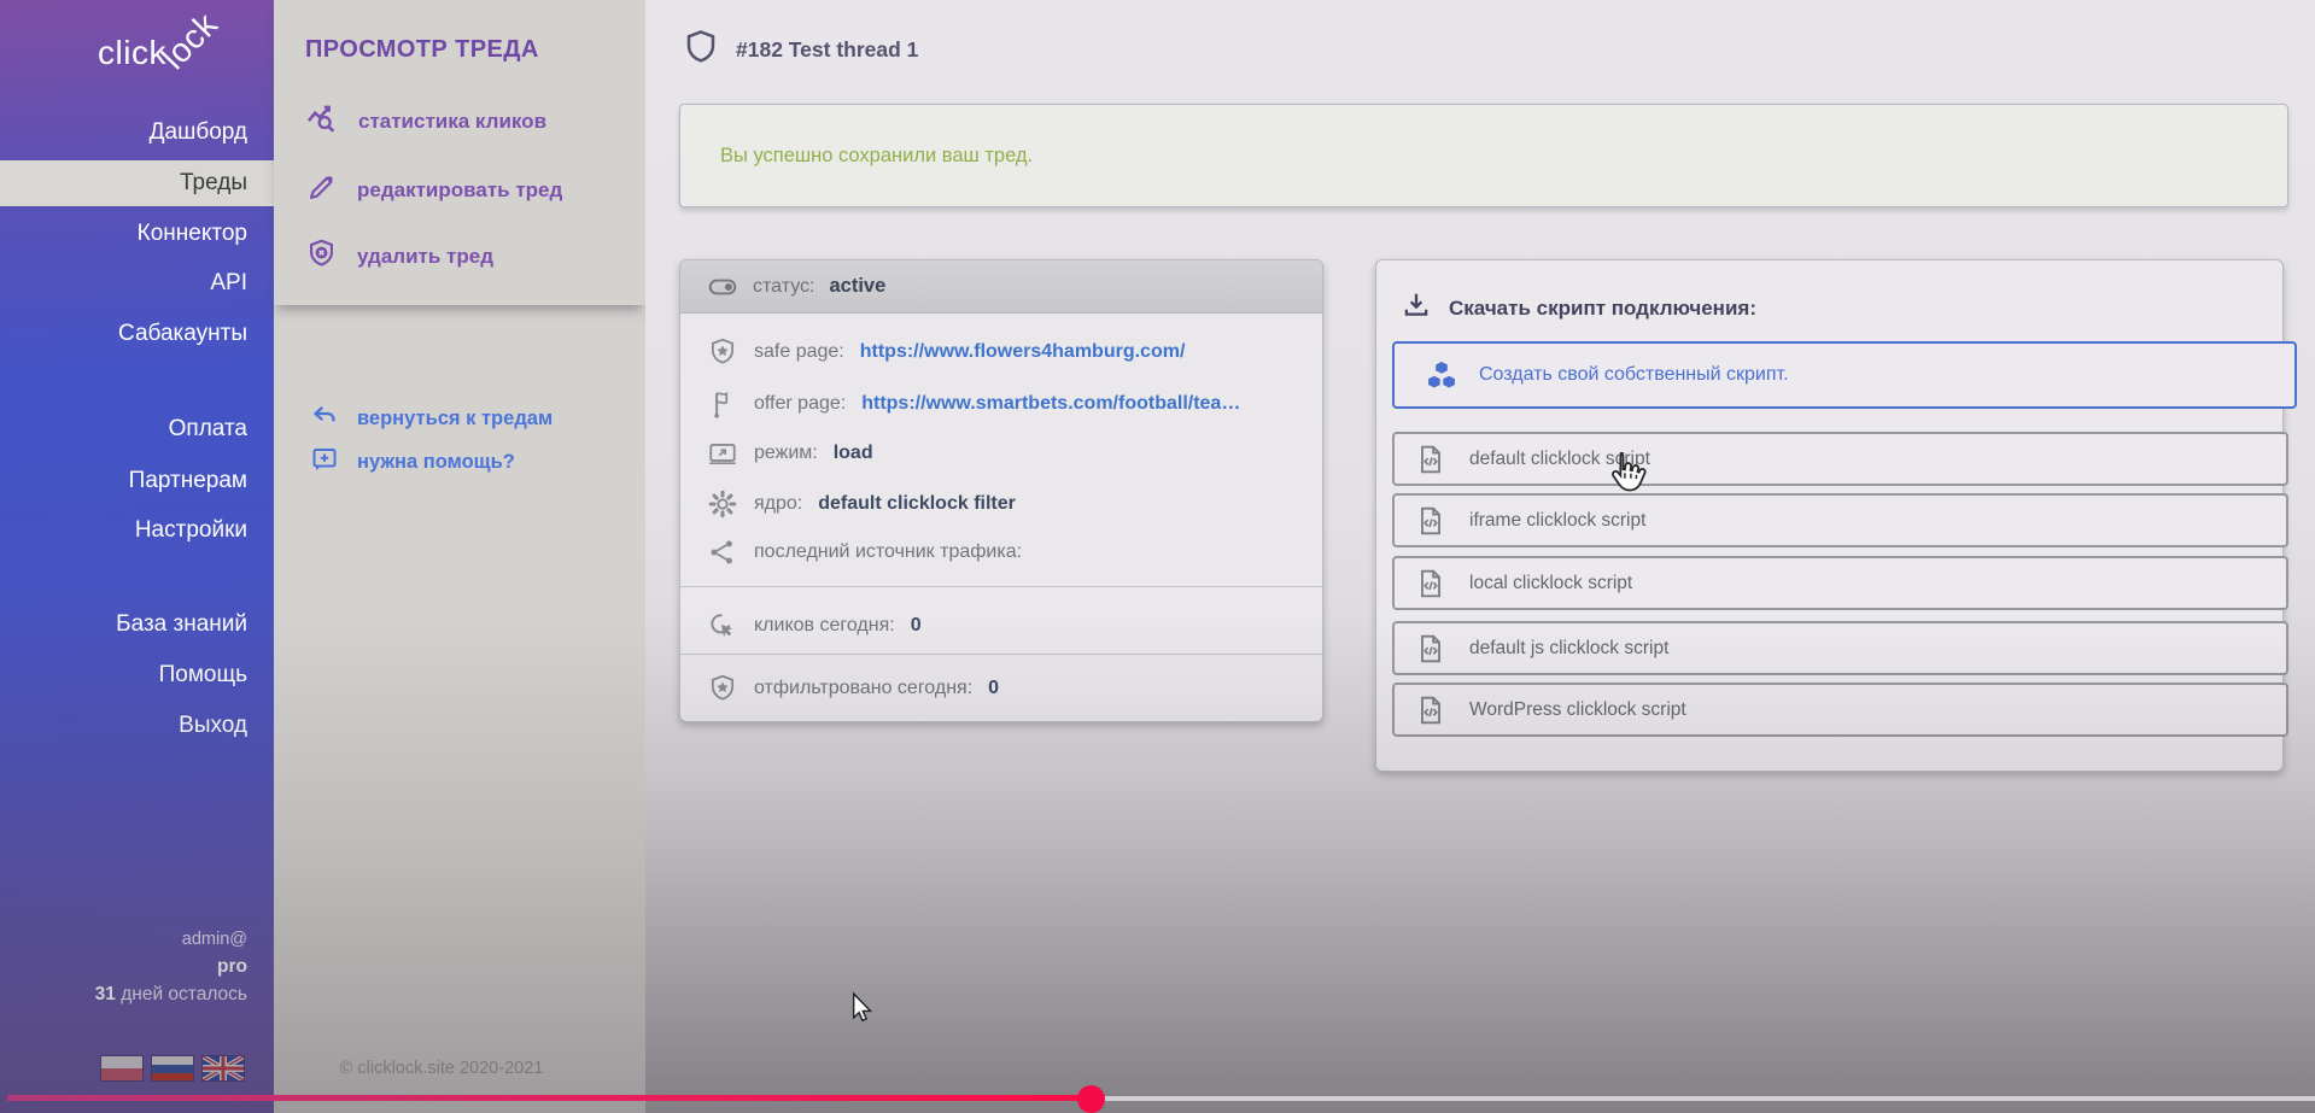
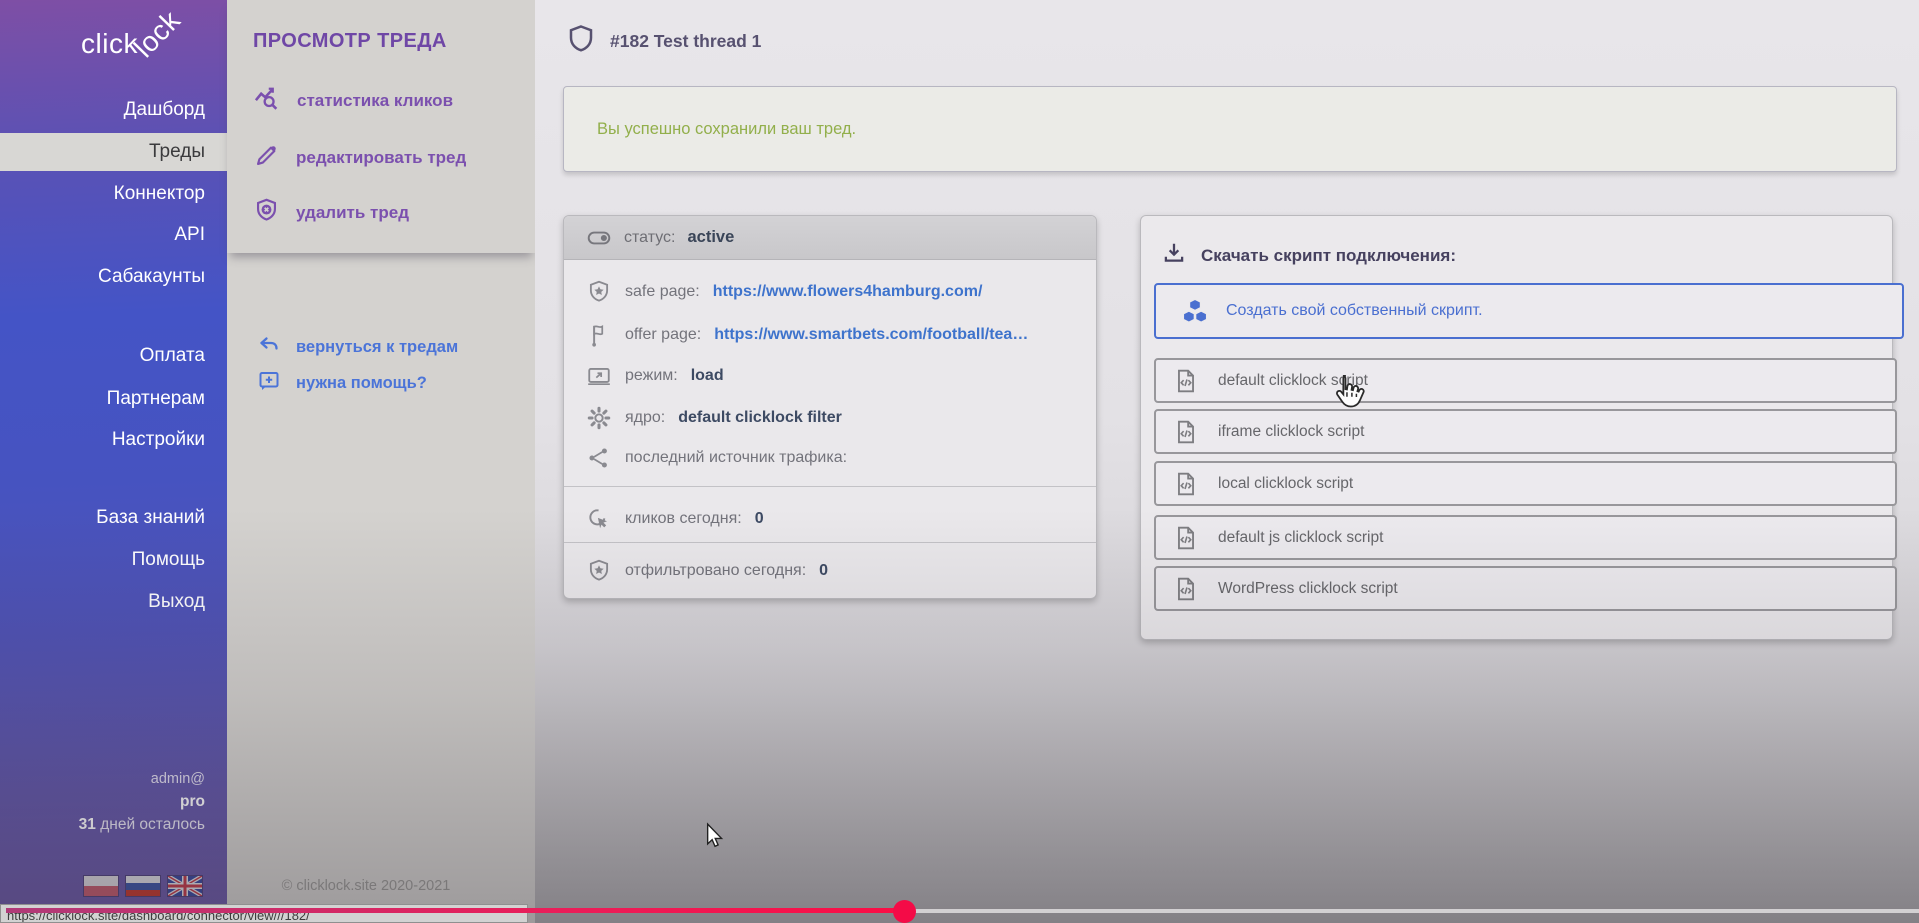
+ https://clicklock.site/dashboard/connector/view///182/
